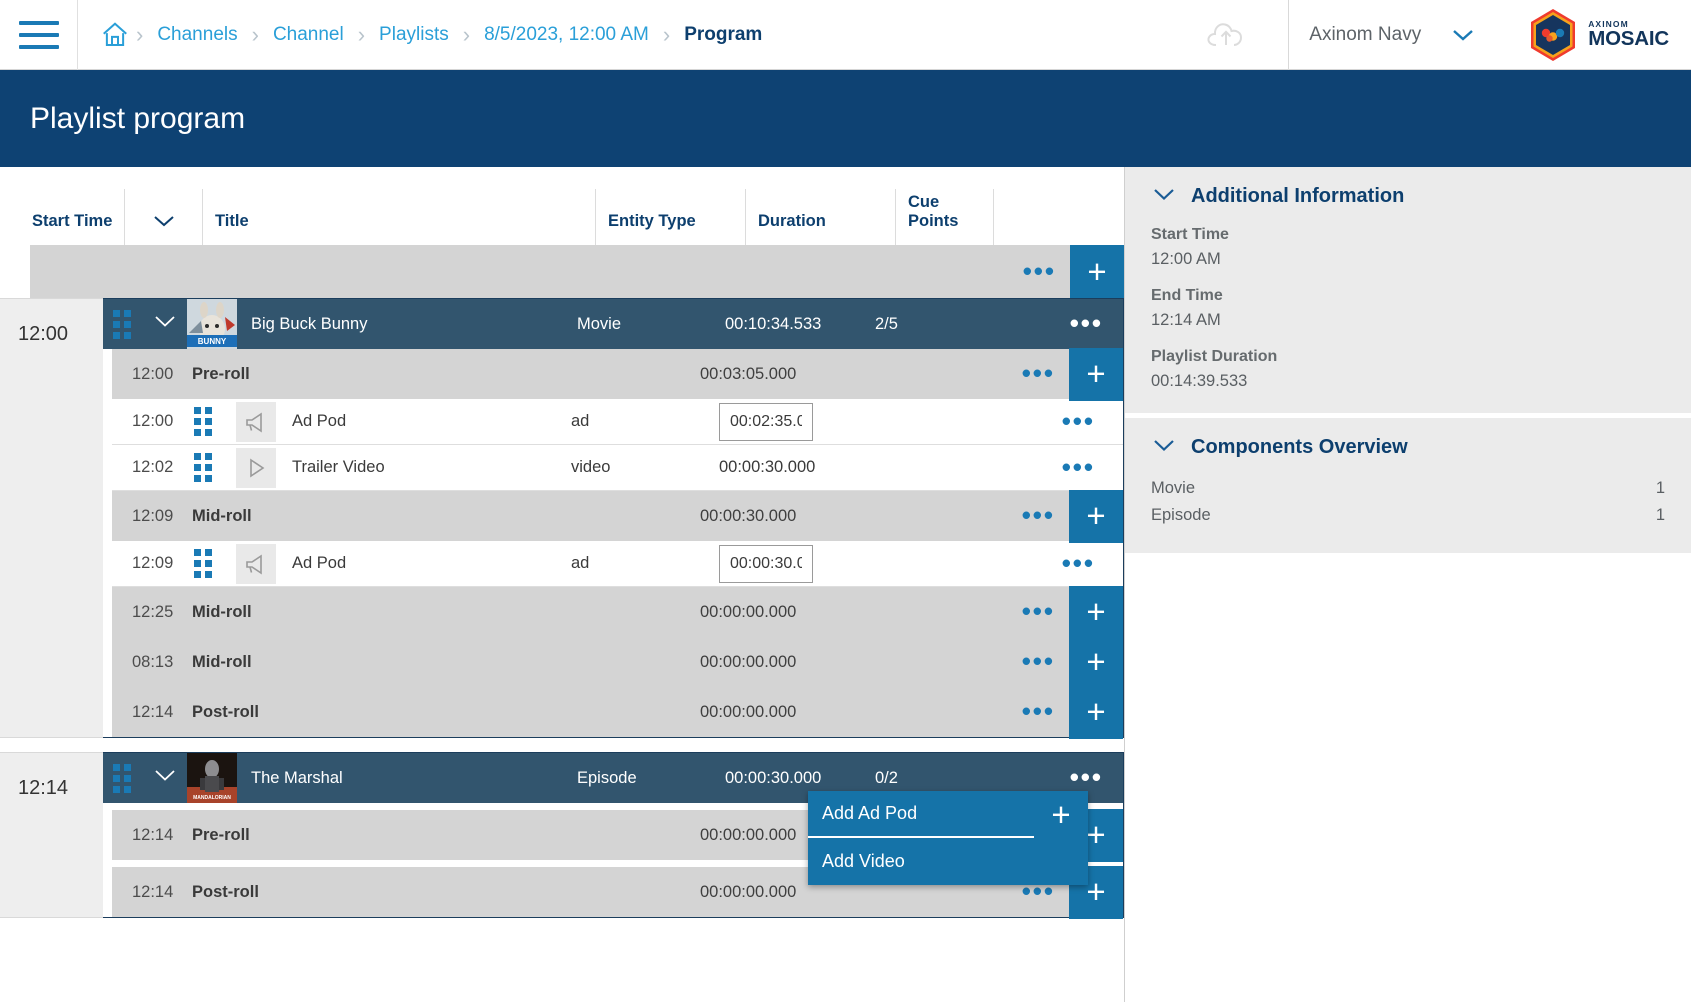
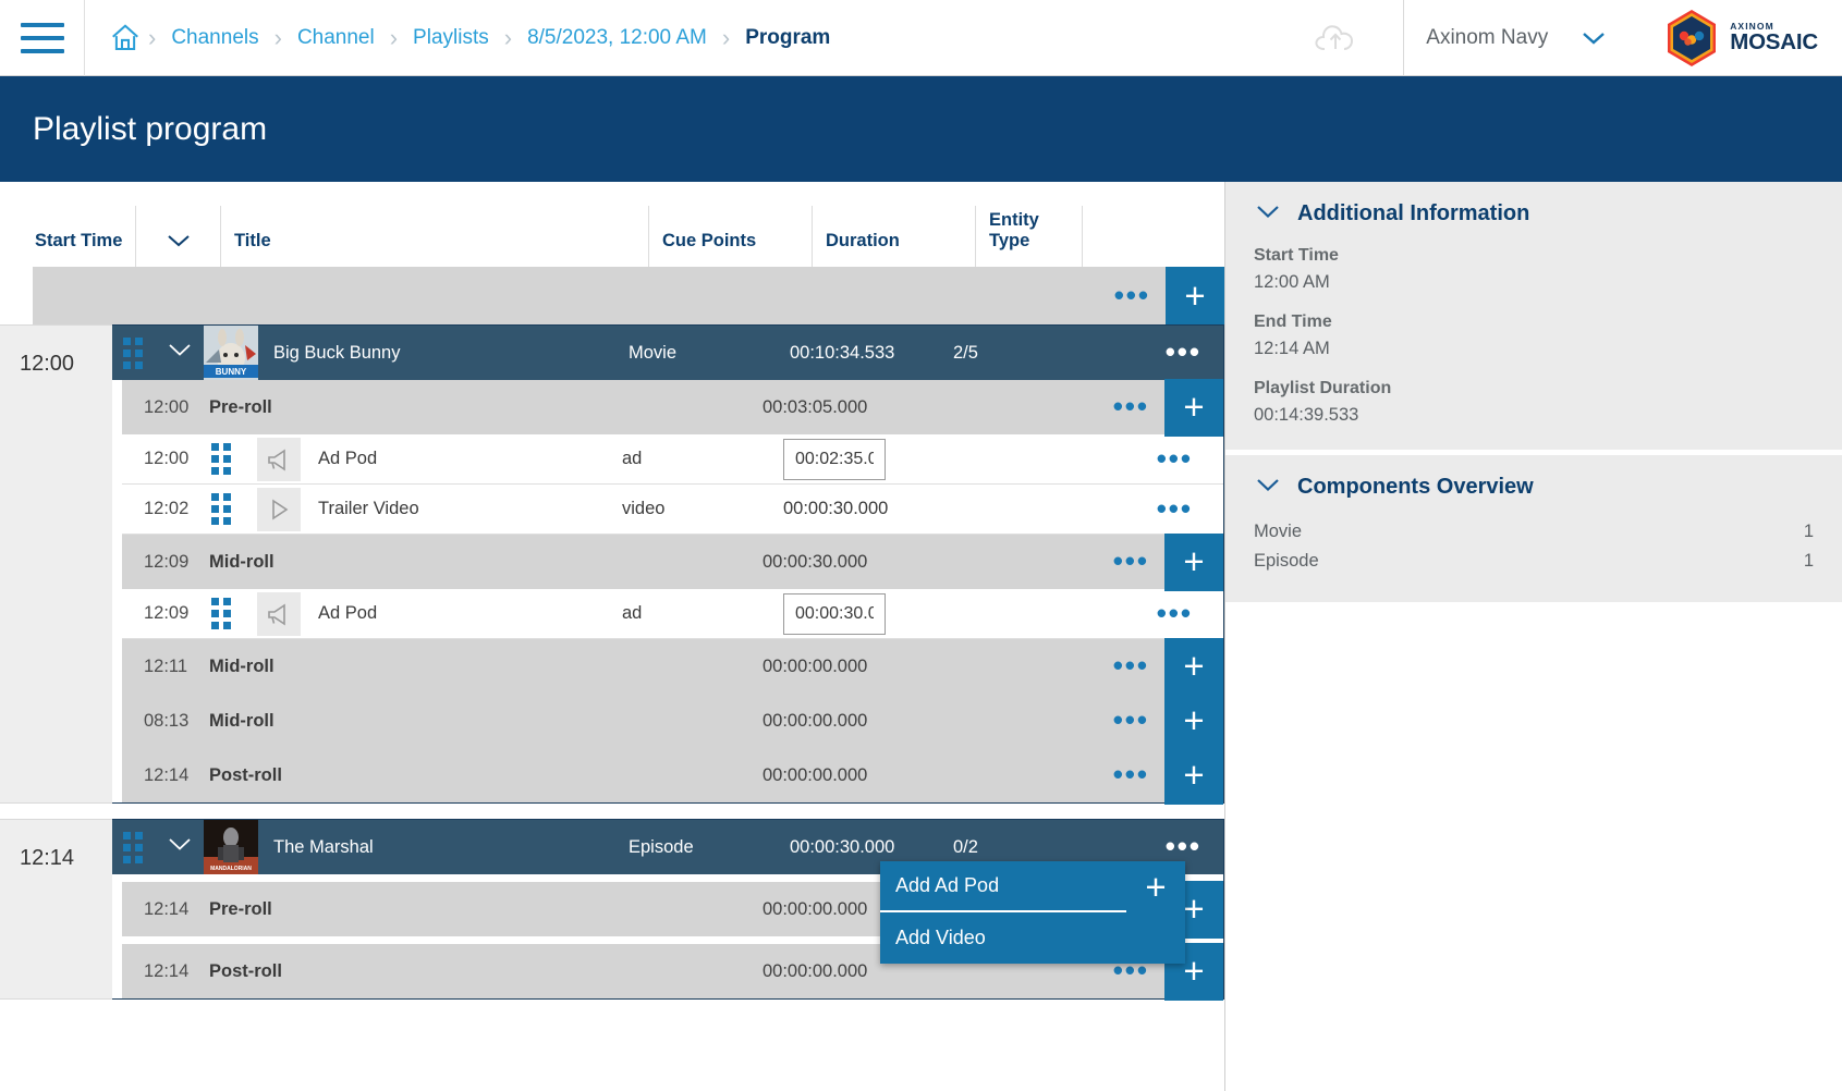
  ›
  Channels
  ›
  Channel
  ›
  Playlists
  ›
  8/5/2023, 12:00 AM
  ›
  Program
  Axinom Navy
  AXINOM
  MOSAIC
  Playlist program
  Start Time
  Title
- Entity Type
+ Cue Points
  Duration
- Cue Points
+ Entity Type
  •••
  +
  12:00
  BUNNY
  Big Buck Bunny
  Movie
  00:10:34.533
  2/5
  •••
  12:00
  Pre-roll
  00:03:05.000
  •••
  +
  12:00
  Ad Pod
  ad
  00:02:35.0
  •••
  12:02
  Trailer Video
  video
  00:00:30.000
  •••
  12:09
  Mid-roll
  00:00:30.000
  •••
  +
  12:09
  Ad Pod
  ad
  00:00:30.0
  •••
- 12:25
+ 12:11
  Mid-roll
  00:00:00.000
  •••
  +
  08:13
  Mid-roll
  00:00:00.000
  •••
  +
  12:14
  Post-roll
  00:00:00.000
  •••
  +
  12:14
  The Marshal
  Episode
  00:00:30.000
  0/2
  •••
  12:14
  Pre-roll
  00:00:00.000
  +
  12:14
  Post-roll
  00:00:00.000
  •••
  +
  Add Ad Pod
  Add Video
  +
  Additional Information
  Start Time
  12:00 AM
  End Time
  12:14 AM
  Playlist Duration
  00:14:39.533
  Components Overview
  Movie
  1
  Episode
  1
